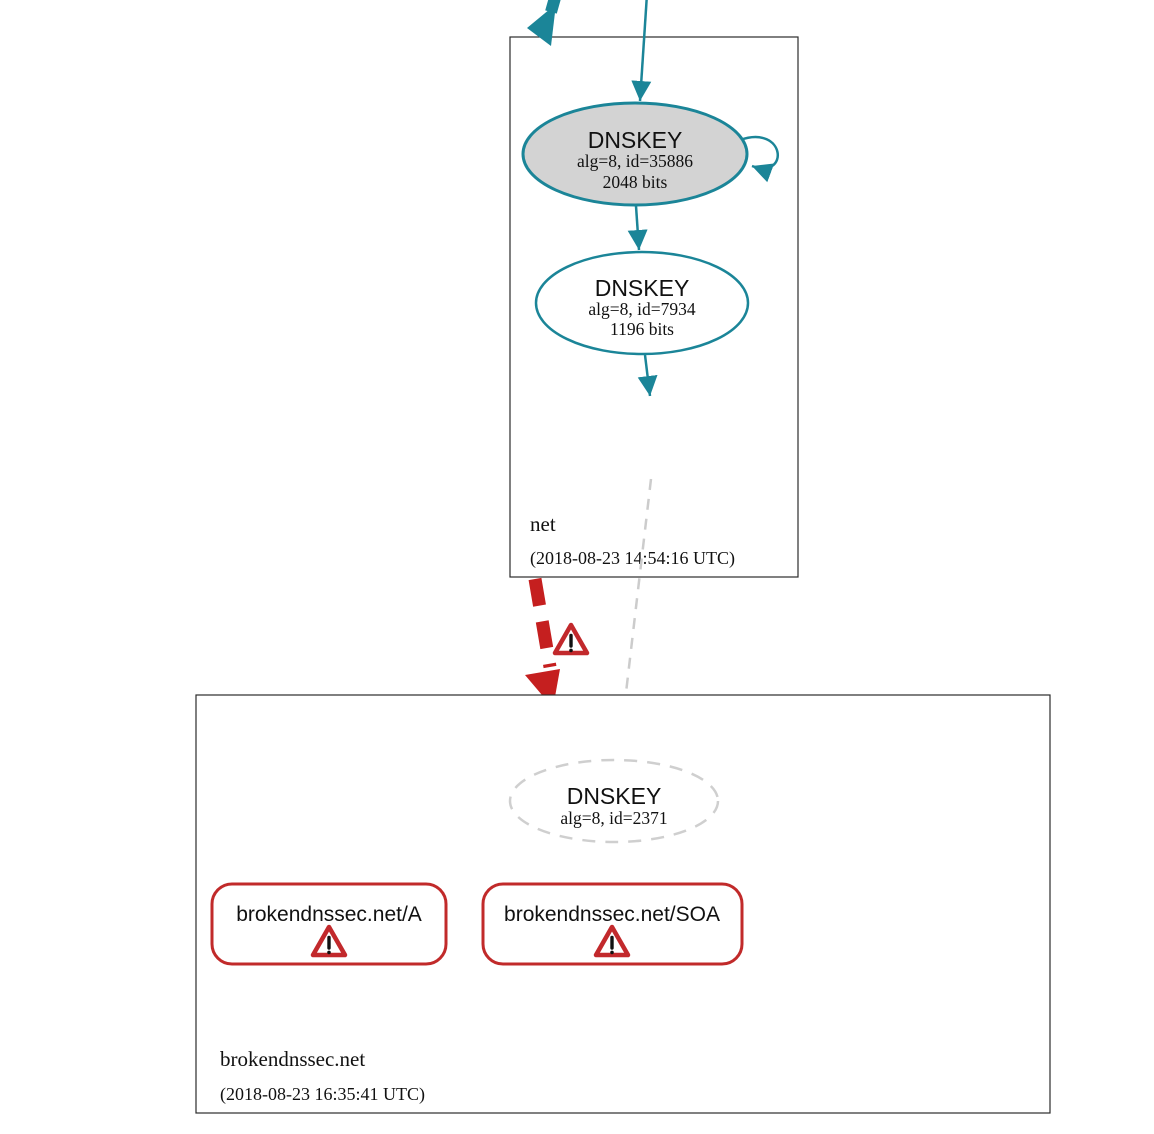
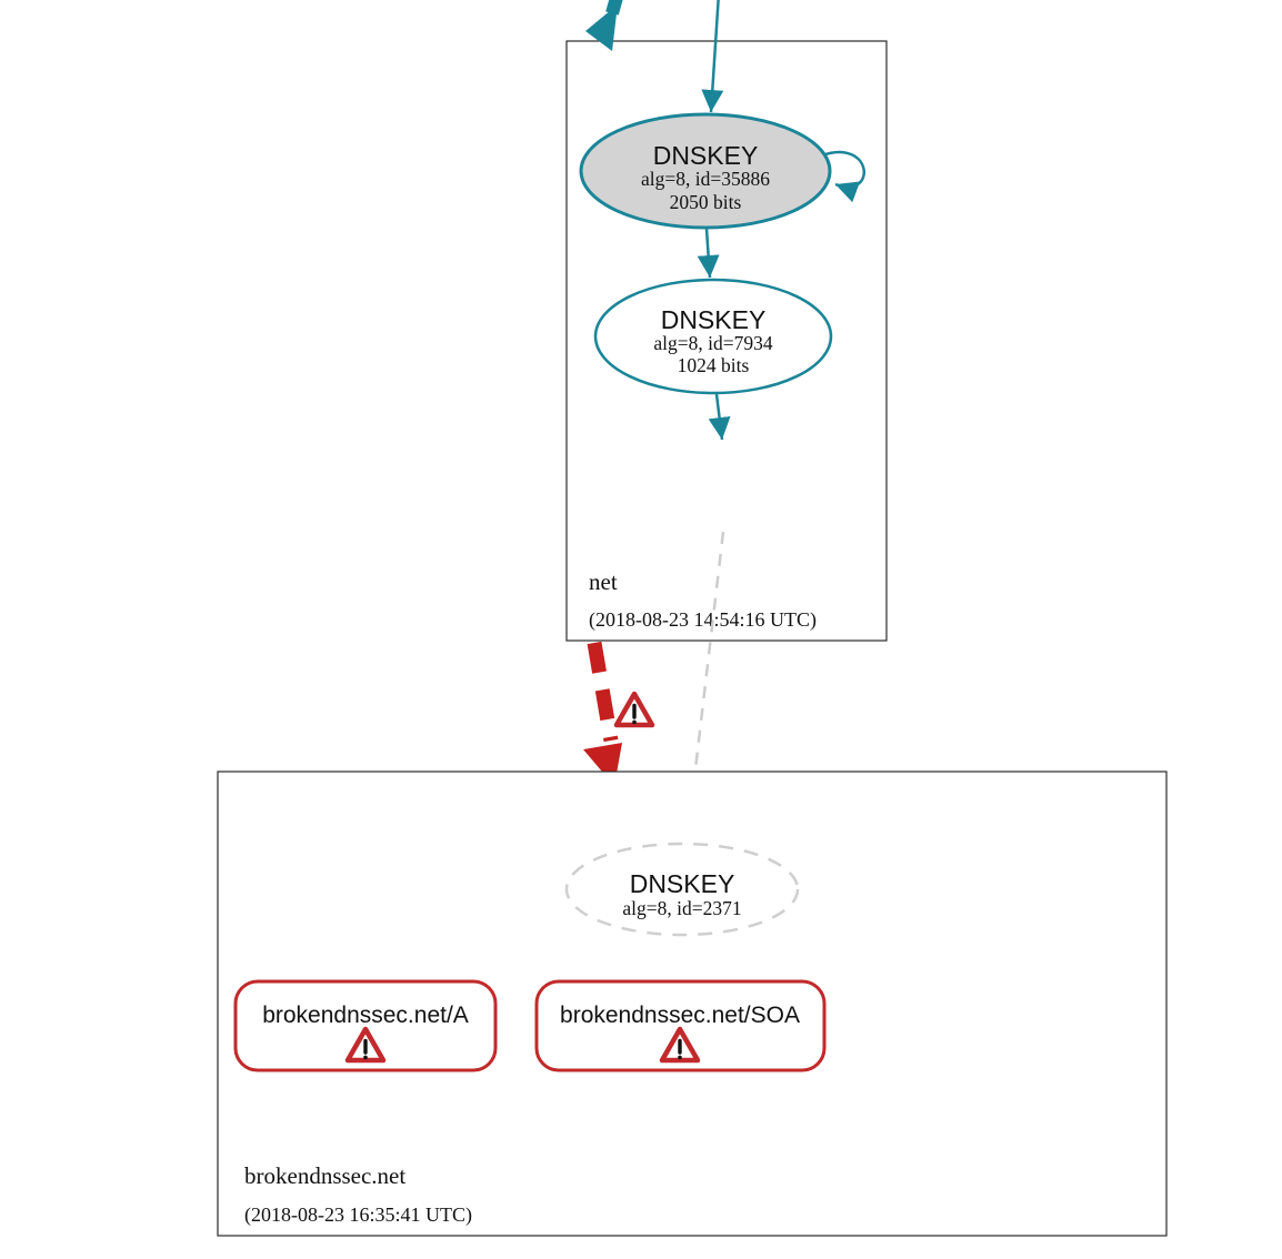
  DNSKEY
  alg=8, id=35886
- 2048 bits
+ 2050 bits
  DNSKEY
  alg=8, id=7934
- 1196 bits
+ 1024 bits
  net
  (2018-08-23 14:54:16 UTC)
  DNSKEY
  alg=8, id=2371
  brokendnssec.net/A
  brokendnssec.net/SOA
  brokendnssec.net
  (2018-08-23 16:35:41 UTC)
